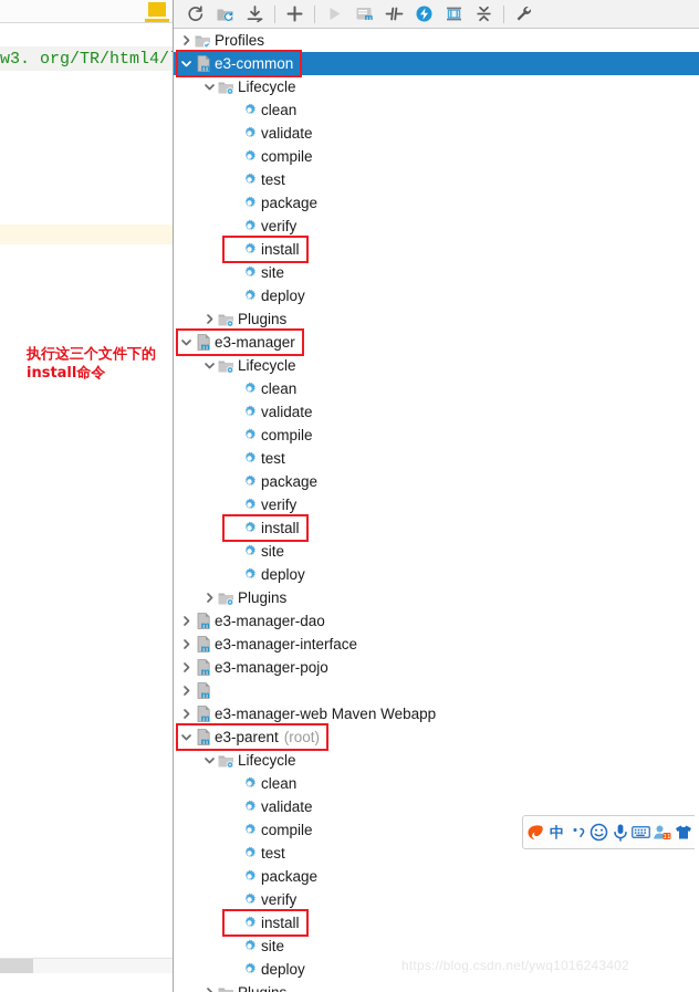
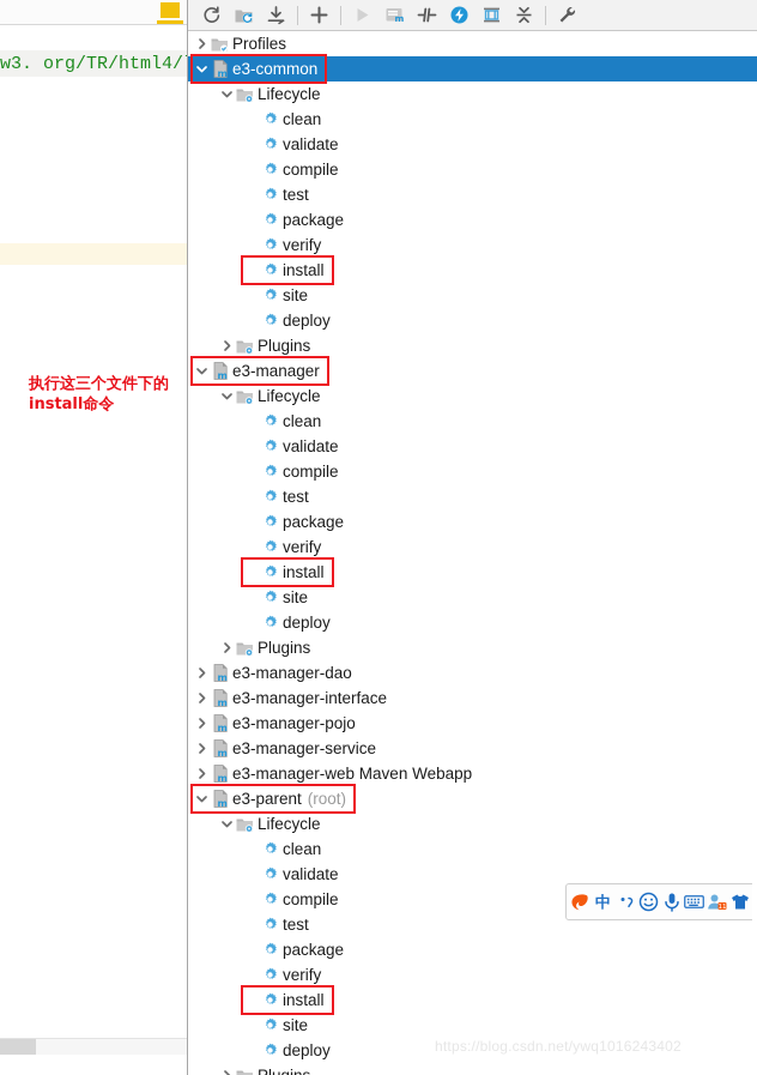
  w3. org/TR/html4/
  执行这三个文件下的
  install命令
  m
  Profiles
  m
  e3-common
  Lifecycle
  clean
  validate
  compile
  test
  package
  verify
  install
  site
  deploy
  Plugins
  m
  e3-manager
  Lifecycle
  clean
  validate
  compile
  test
  package
  verify
  install
  site
  deploy
  Plugins
  m
  e3-manager-dao
  m
  e3-manager-interface
  m
  e3-manager-pojo
  m
+ e3-manager-service
  m
  e3-manager-web Maven Webapp
  m
  e3-parent
  (root)
  Lifecycle
  clean
  validate
  compile
  test
  package
  verify
  install
  site
  deploy
  中
  https://blog.csdn.net/ywq1016243402
